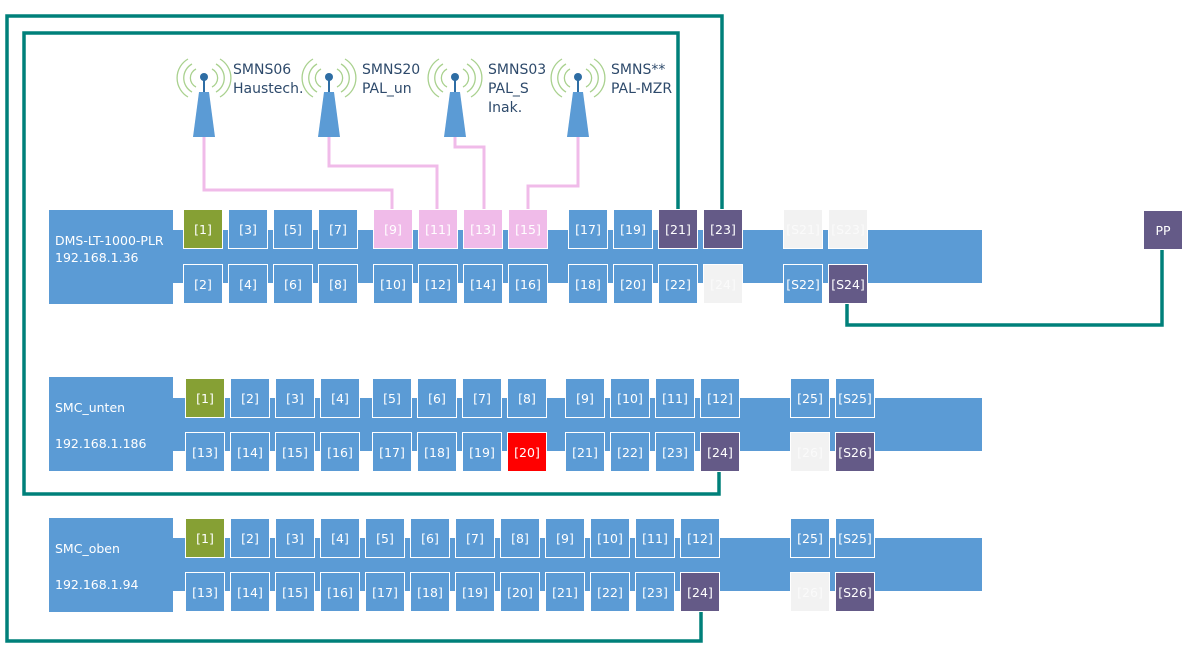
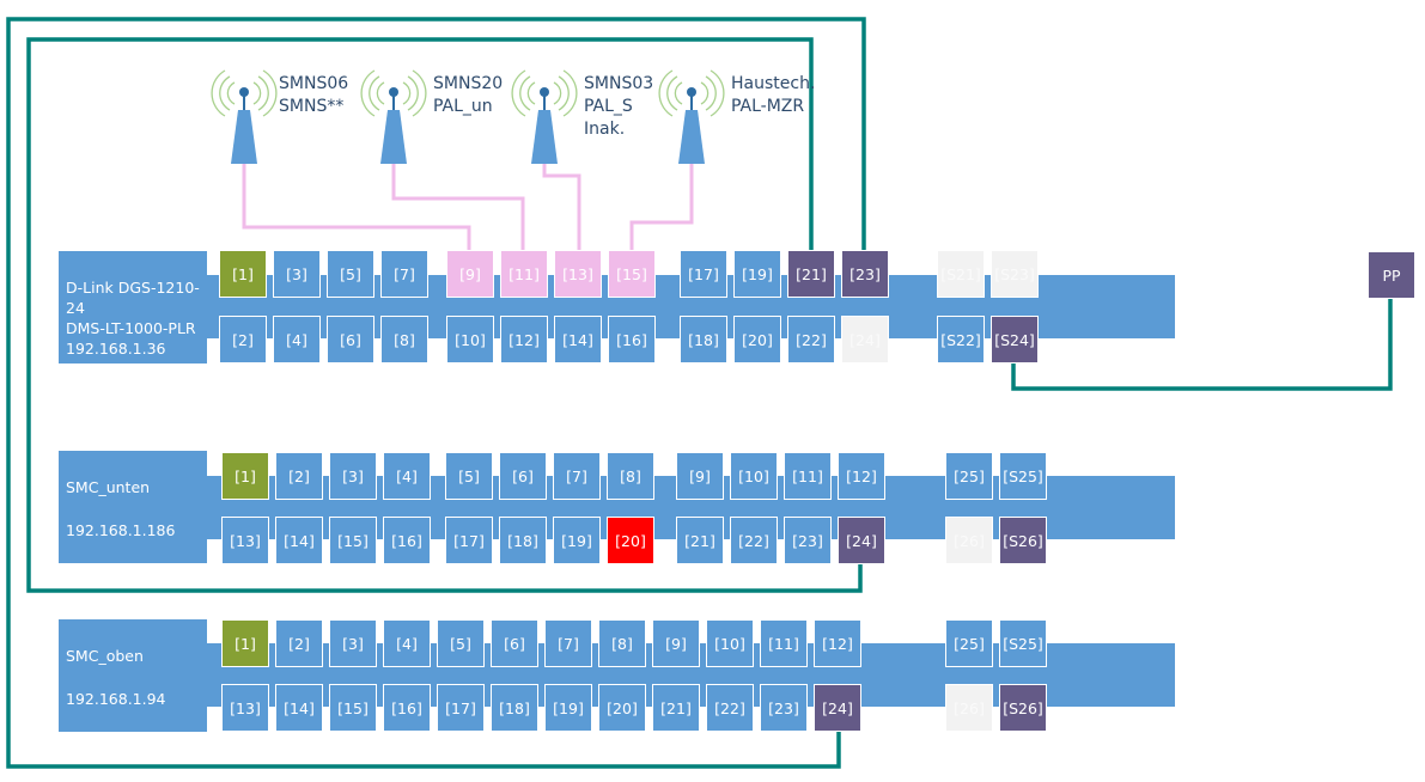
  SMNS06
- Haustech.
+ SMNS**
  SMNS20
  PAL_un
  SMNS03
  PAL_S
  Inak.
- SMNS**
+ Haustech.
  PAL-MZR
+ D-Link DGS-1210-24
  DMS-LT-1000-PLR
  192.168.1.36
  [1]
  [3]
  [5]
  [7]
  [9]
  [11]
  [13]
  [15]
  [17]
  [19]
  [21]
  [23]
  [2]
  [4]
  [6]
  [8]
  [10]
  [12]
  [14]
  [16]
  [18]
  [20]
  [22]
  [S22]
  [S24]
  SMC_unten
  192.168.1.186
  [1]
  [2]
  [3]
  [4]
  [5]
  [6]
  [7]
  [8]
  [9]
  [10]
  [11]
  [12]
  [25]
  [S25]
  [13]
  [14]
  [15]
  [16]
  [17]
  [18]
  [19]
  [20]
  [21]
  [22]
  [23]
  [24]
  [S26]
  SMC_oben
  192.168.1.94
  [1]
  [2]
  [3]
  [4]
  [5]
  [6]
  [7]
  [8]
  [9]
  [10]
  [11]
  [12]
  [25]
  [S25]
  [13]
  [14]
  [15]
  [16]
  [17]
  [18]
  [19]
  [20]
  [21]
  [22]
  [23]
  [24]
  [S26]
  PP
